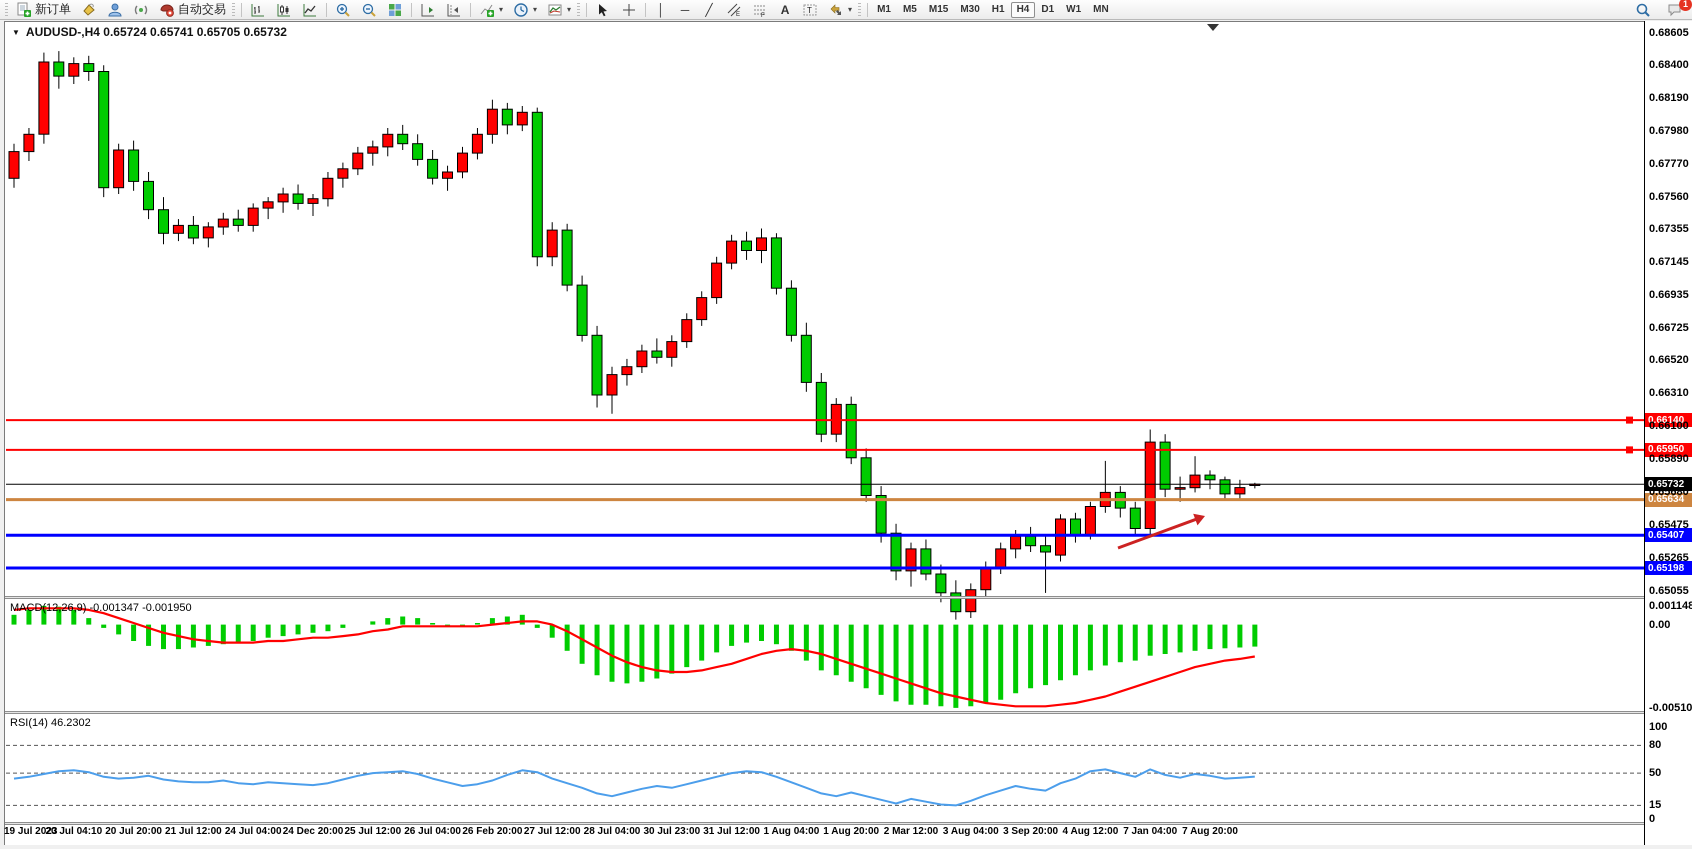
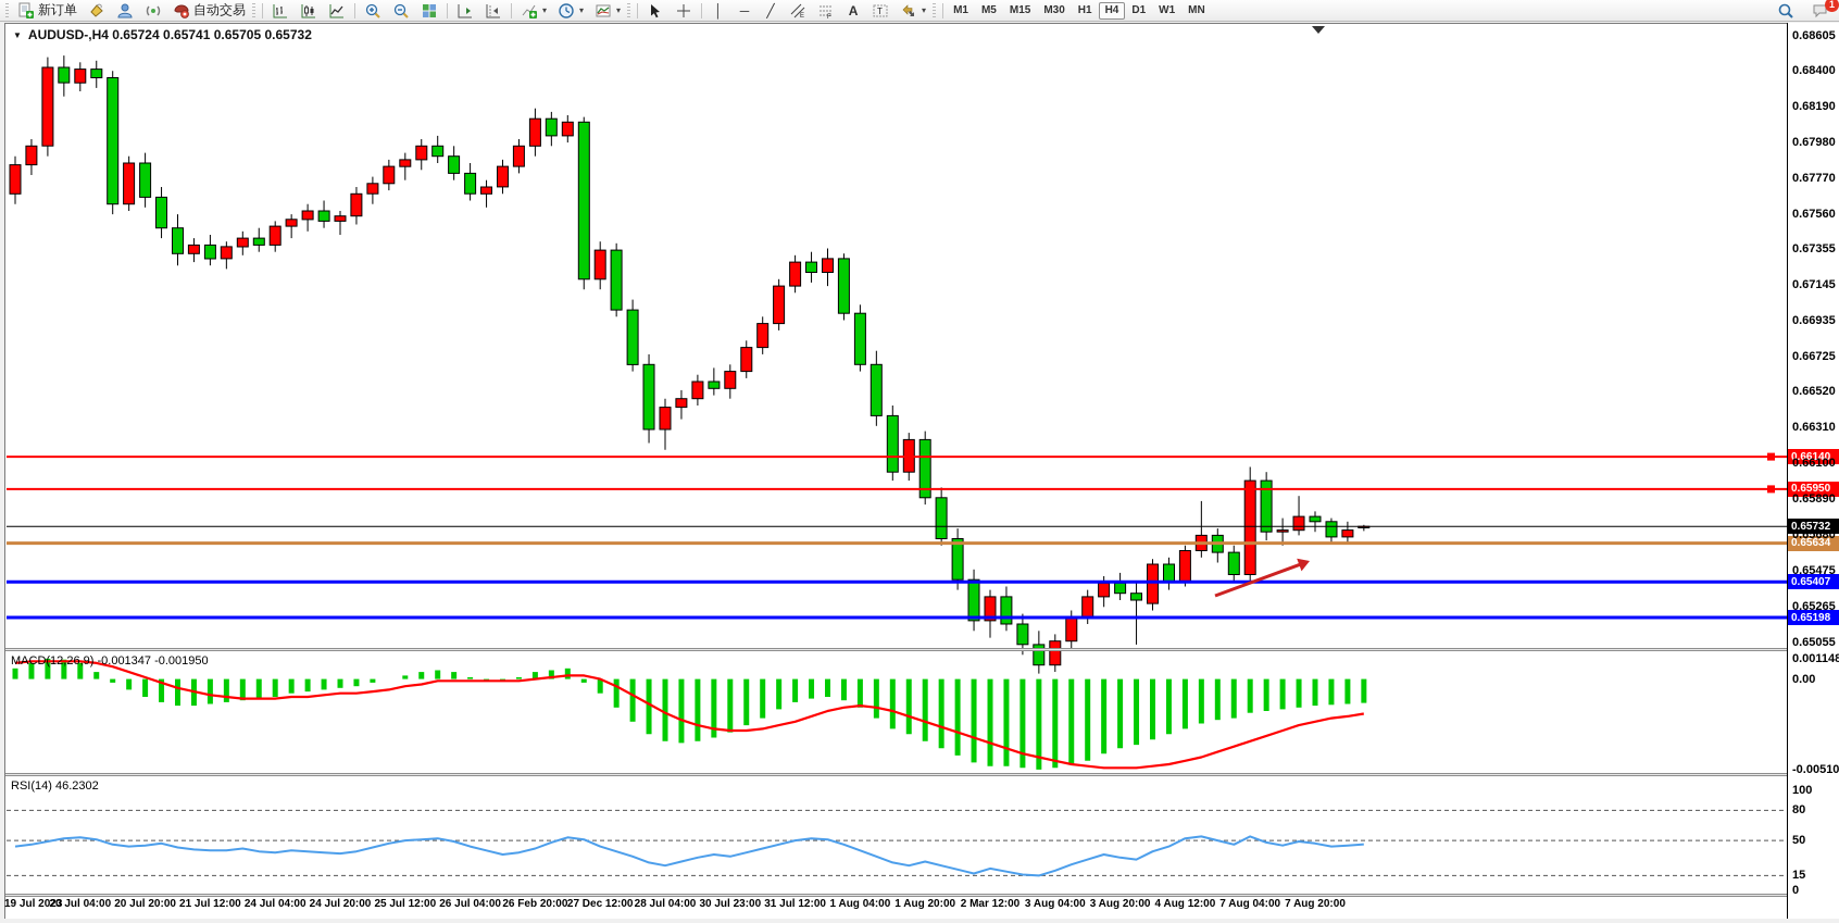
  新订单
  自动交易
  ▾
  ▾
  ▾
  │
  ─
  ╱
  A
  T
  ▾
  M1
  M5
  M15
  M30
  H1
  H4
  D1
  W1
  MN
  1
  ▼
  AUDUSD-,H4 0.65724 0.65741 0.65705 0.65732
  MACD(12,26,9) -0.001347 -0.001950
  RSI(14) 46.2302
  0.66140
  0.65950
  0.65732
  0.65634
  0.65407
  0.65198
  0.68605
  0.68400
  0.68190
  0.67980
  0.67770
  0.67560
  0.67355
  0.67145
  0.66935
  0.66725
  0.66520
  0.66310
  0.66100
  0.65890
  0.65680
  0.65475
  0.65265
  0.65055
  0.001148
  0.00
  -0.00510
  100
  80
  50
  15
  0
  19 Jul 2023
- 20 Jul 04:10
+ 20 Jul 04:00
  20 Jul 20:00
  21 Jul 12:00
  24 Jul 04:00
- 24 Dec 20:00
+ 24 Jul 20:00
  25 Jul 12:00
  26 Jul 04:00
  26 Feb 20:00
- 27 Jul 12:00
+ 27 Dec 12:00
  28 Jul 04:00
  30 Jul 23:00
  31 Jul 12:00
  1 Aug 04:00
  1 Aug 20:00
  2 Mar 12:00
  3 Aug 04:00
- 3 Sep 20:00
+ 3 Aug 20:00
  4 Aug 12:00
- 7 Jan 04:00
+ 7 Aug 04:00
  7 Aug 20:00
